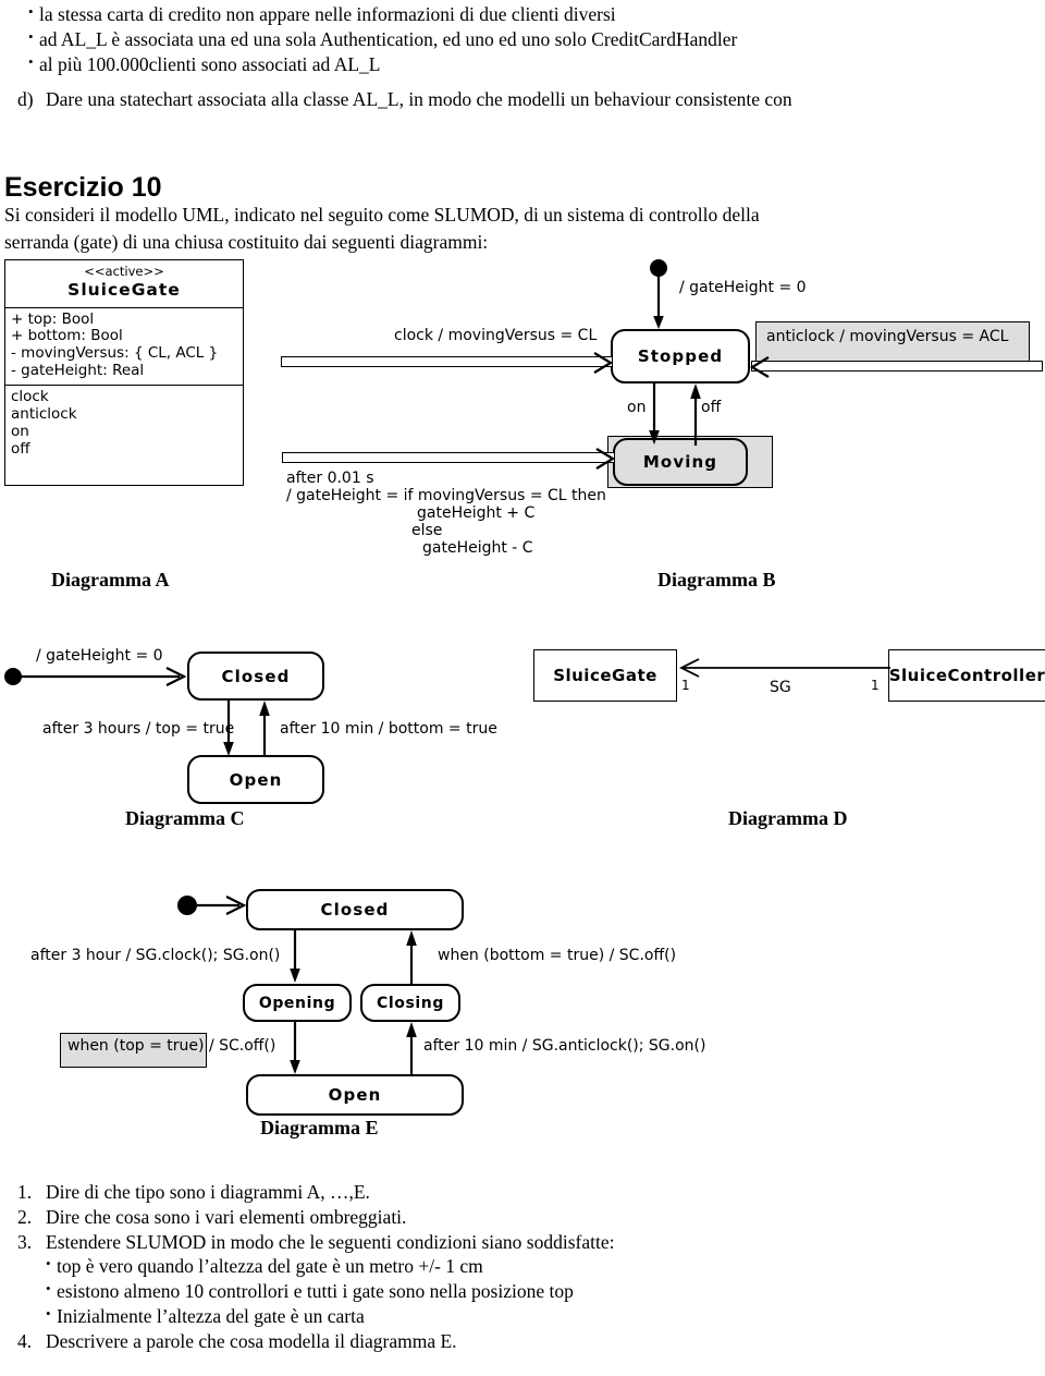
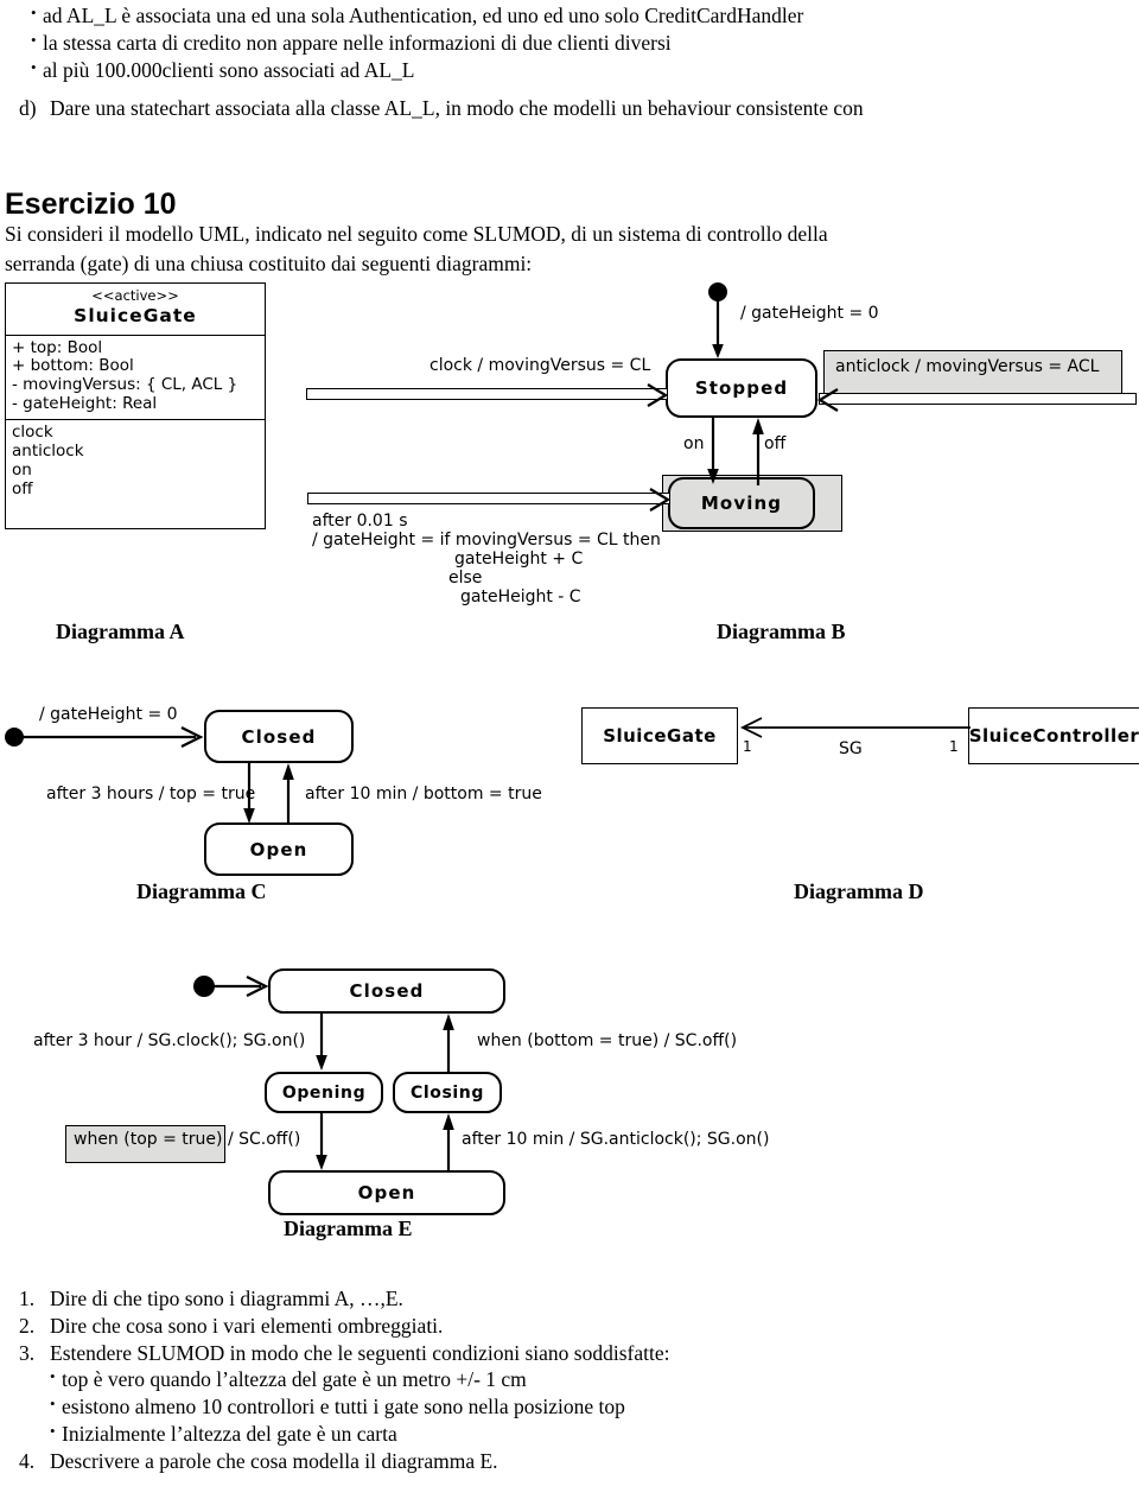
  •
- la stessa carta di credito non appare nelle informazioni di due clienti diversi
+ ad AL_L è associata una ed una sola Authentication, ed uno ed uno solo CreditCardHandler
  •
- ad AL_L è associata una ed una sola Authentication, ed uno ed uno solo CreditCardHandler
+ la stessa carta di credito non appare nelle informazioni di due clienti diversi
  •
  al più 100.000clienti sono associati ad AL_L
  d)
  Dare una statechart associata alla classe AL_L, in modo che modelli un behaviour consistente con
  Esercizio 10
  Si consideri il modello UML, indicato nel seguito come SLUMOD, di un sistema di controllo della
  serranda (gate) di una chiusa costituito dai seguenti diagrammi:
  <<active>>
  SluiceGate
  + top: Bool
  + bottom: Bool
  - movingVersus: { CL, ACL }
  - gateHeight: Real
  clock
  anticlock
  on
  off
  Diagramma A
  / gateHeight = 0
  Stopped
  Moving
  clock / movingVersus = CL
  anticlock / movingVersus = ACL
  on
  off
  after 0.01 s
  / gateHeight = if movingVersus = CL then
  gateHeight + C
  else
  gateHeight - C
  Diagramma B
  / gateHeight = 0
  Closed
  after 3 hours / top = true
  after 10 min / bottom = true
  Open
  Diagramma C
  SluiceGate
  SluiceController
  1
  1
  SG
  Diagramma D
  Closed
  after 3 hour / SG.clock(); SG.on()
  when (bottom = true) / SC.off()
  Opening
  Closing
  when (top = true) / SC.off()
  after 10 min / SG.anticlock(); SG.on()
  Open
  Diagramma E
  1.
  Dire di che tipo sono i diagrammi A, …,E.
  2.
  Dire che cosa sono i vari elementi ombreggiati.
  3.
  Estendere SLUMOD in modo che le seguenti condizioni siano soddisfatte:
  •
  top è vero quando l’altezza del gate è un metro +/- 1 cm
  •
  esistono almeno 10 controllori e tutti i gate sono nella posizione top
  •
  Inizialmente l’altezza del gate è un carta
  4.
  Descrivere a parole che cosa modella il diagramma E.
